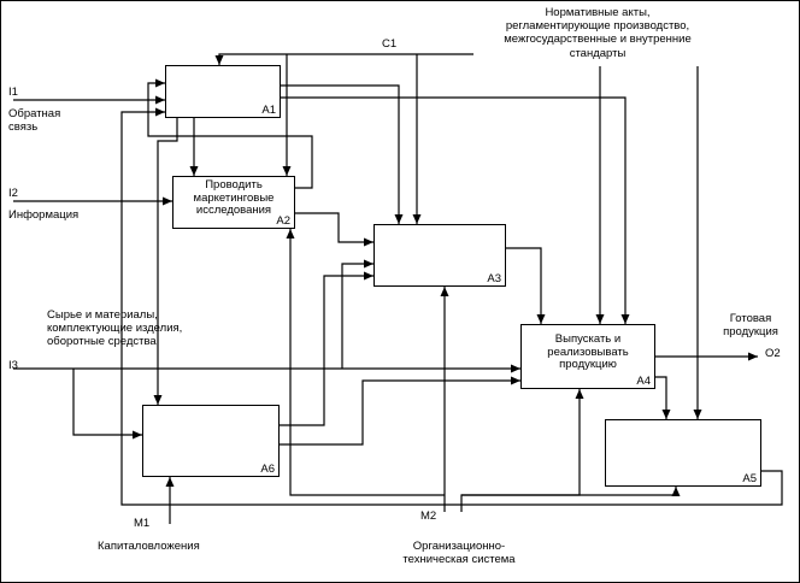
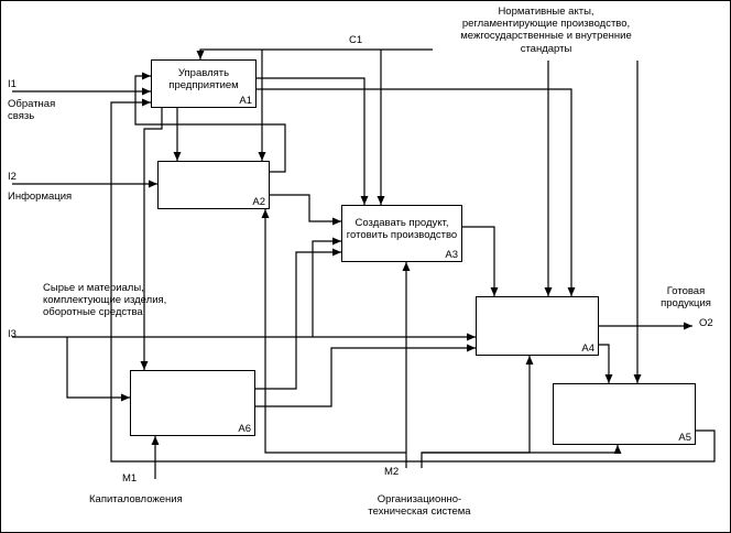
+ Управлять предприятием
  A1
- Проводить маркетинговые исследования
  A2
+ Создавать продукт, готовить производство
  A3
- Выпускать и реализовывать продукцию
  A4
  A5
  A6
  C1
  Нормативные акты,
  регламентирующие производство,
  межгосударственные и внутренние
  стандарты
  I1
  Обратная
  связь
  I2
  Информация
  Сырье и материалы,
  комплектующие изделия,
  оборотные средства
  I3
  Готовая
  продукция
  O2
  M1
  Капиталовложения
  M2
  Организационно-
  техническая система
